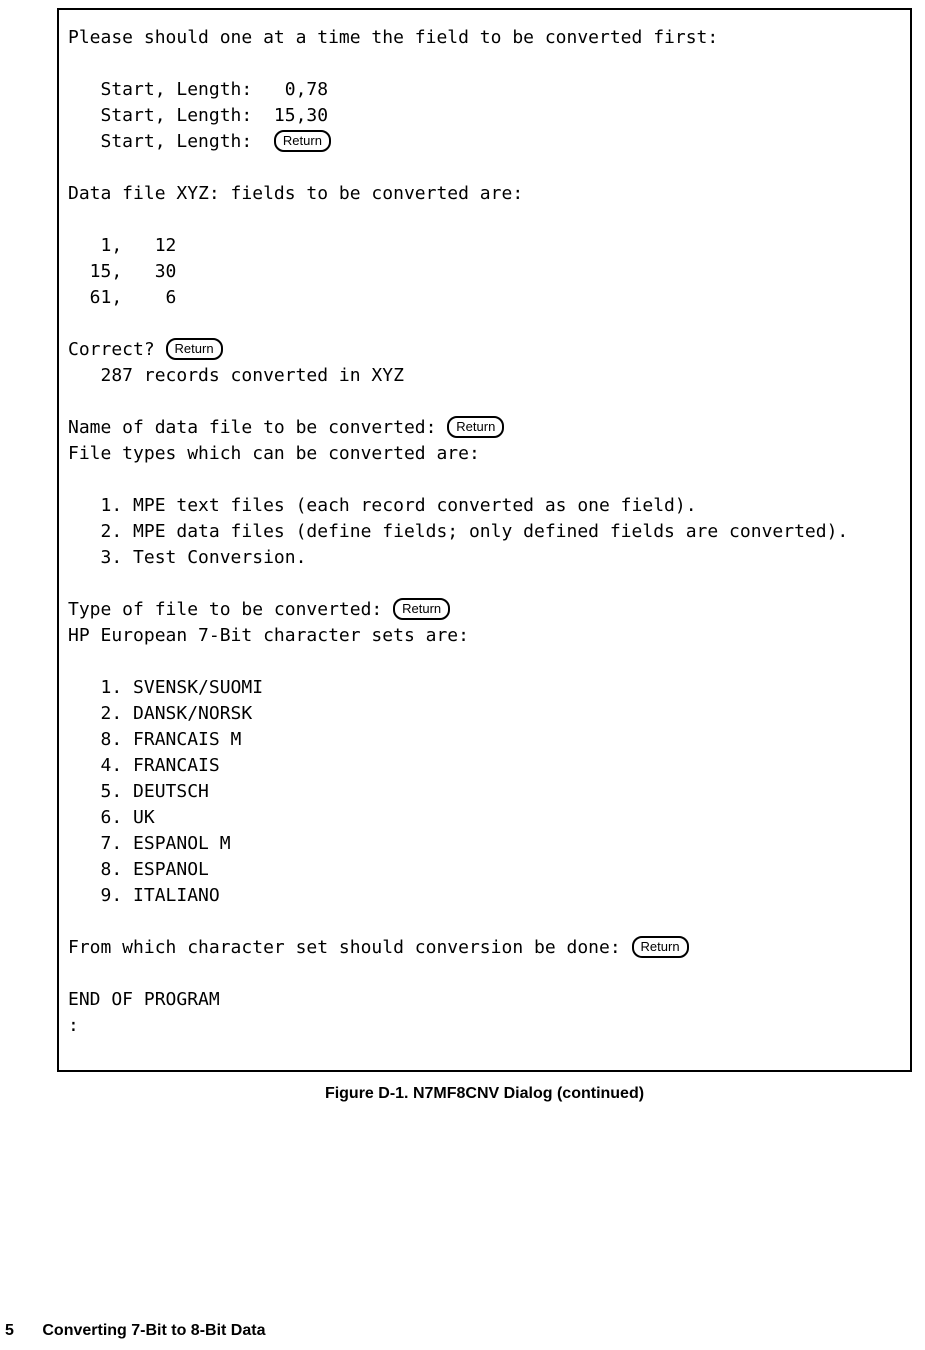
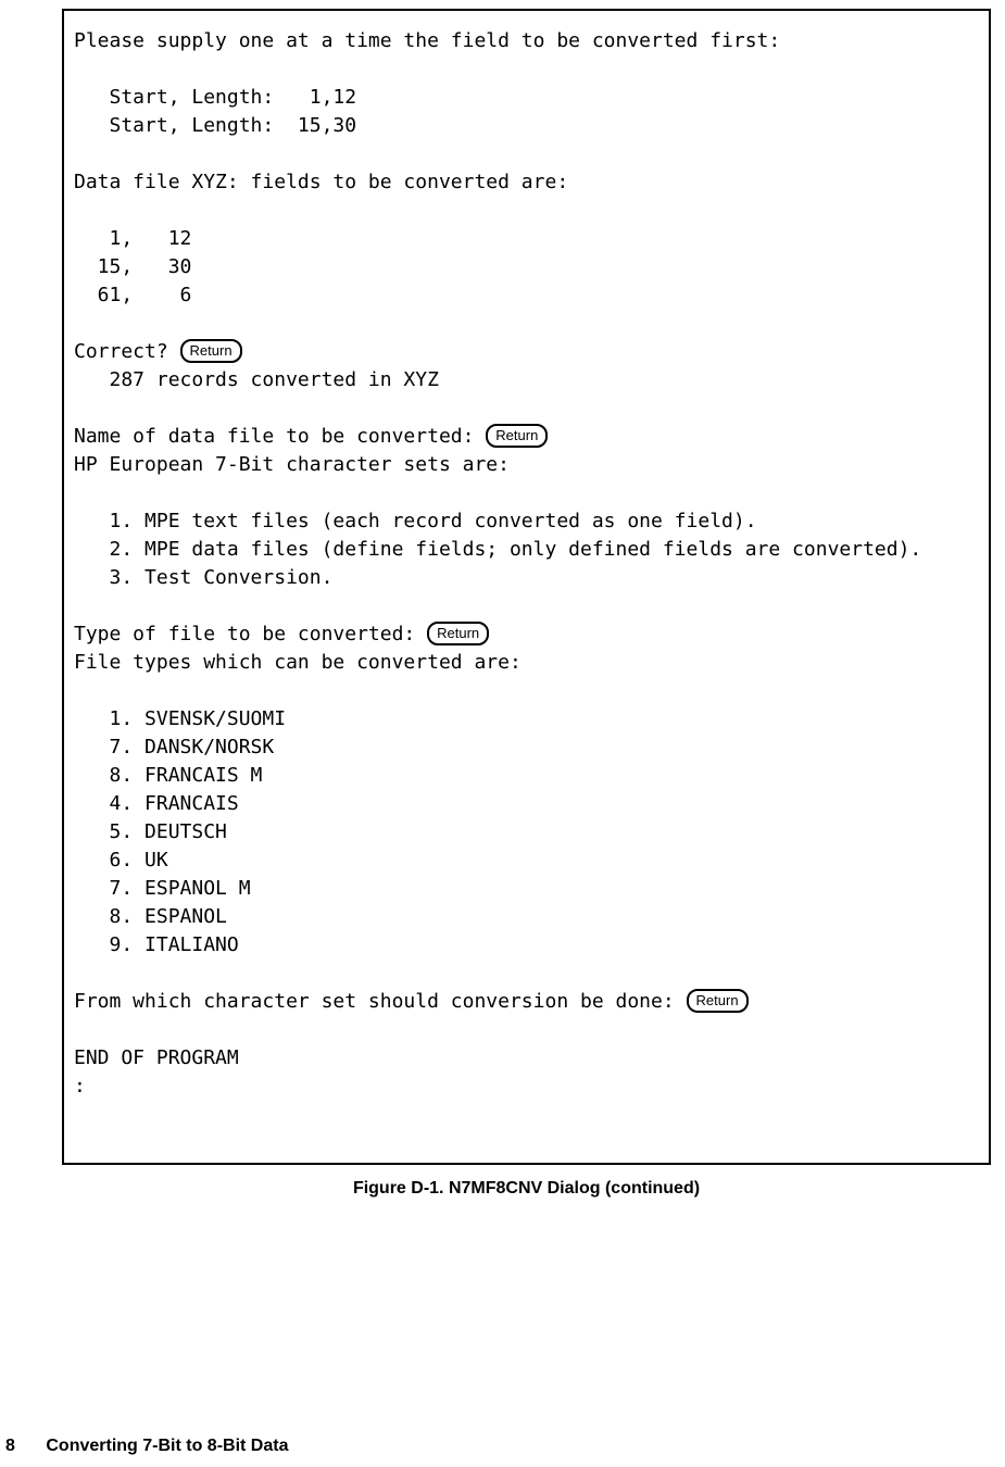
- Please should one at a time the field to be converted first:
+ Please supply one at a time the field to be converted first:
- Start, Length: 0,78
+ Start, Length: 1,12
  Start, Length: 15,30
- Start, Length: Return
  Data file XYZ: fields to be converted are:
  1, 12
  15, 30
  61, 6
  Correct? Return
  287 records converted in XYZ
  Name of data file to be converted: Return
- File types which can be converted are:
+ HP European 7-Bit character sets are:
  1. MPE text files (each record converted as one field).
  2. MPE data files (define fields; only defined fields are converted).
  3. Test Conversion.
  Type of file to be converted: Return
- HP European 7-Bit character sets are:
+ File types which can be converted are:
  1. SVENSK/SUOMI
- 2. DANSK/NORSK
+ 7. DANSK/NORSK
  8. FRANCAIS M
  4. FRANCAIS
  5. DEUTSCH
  6. UK
  7. ESPANOL M
  8. ESPANOL
  9. ITALIANO
  From which character set should conversion be done: Return
  END OF PROGRAM
  :
  Figure D-1. N7MF8CNV Dialog (continued)
- 5 Converting 7-Bit to 8-Bit Data
+ 8 Converting 7-Bit to 8-Bit Data
